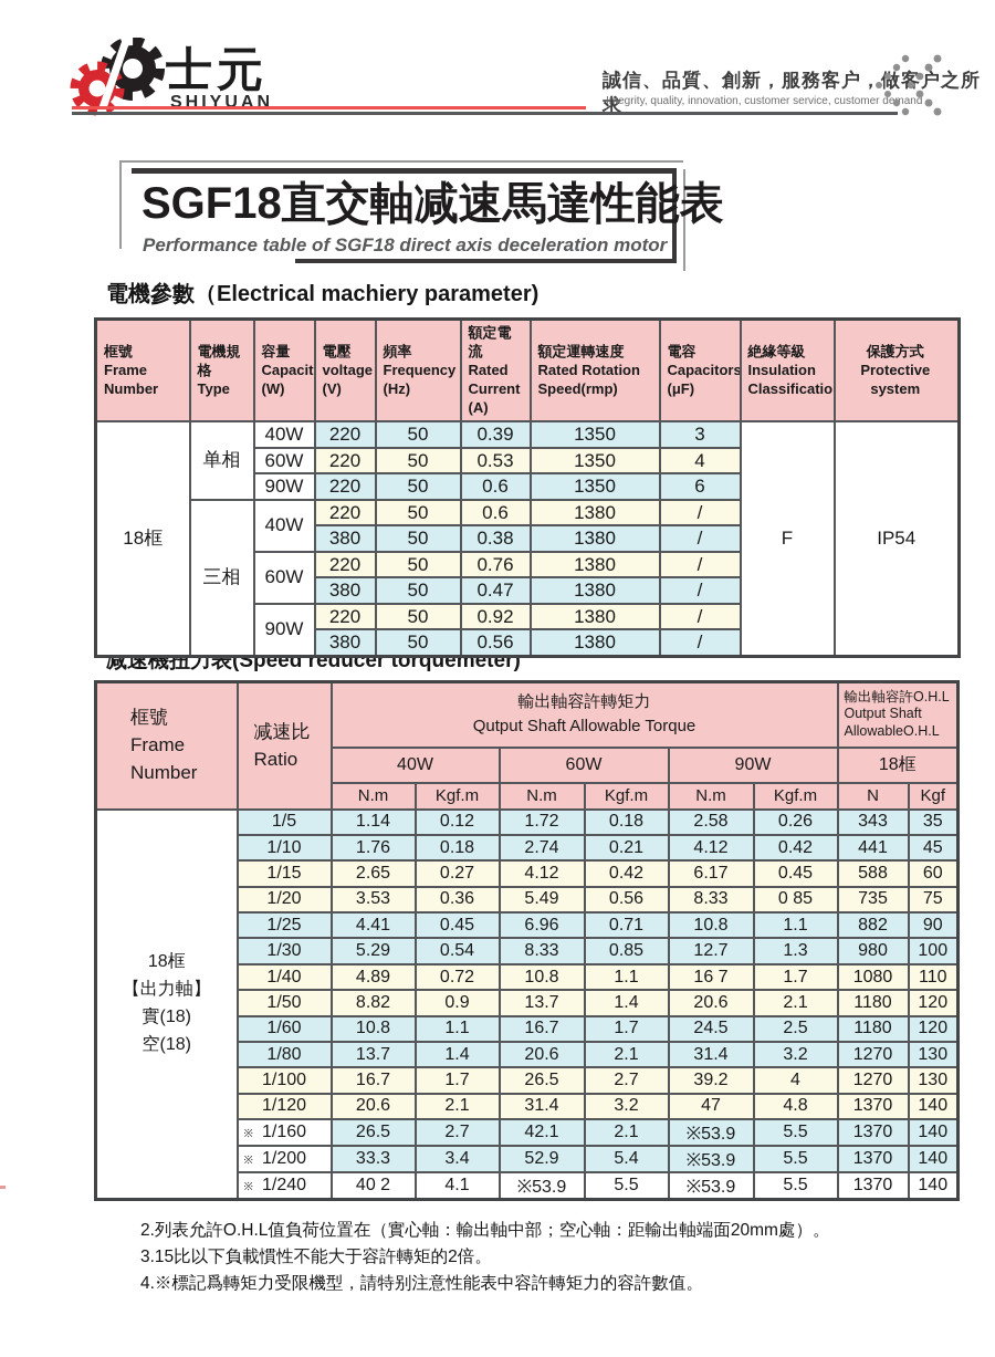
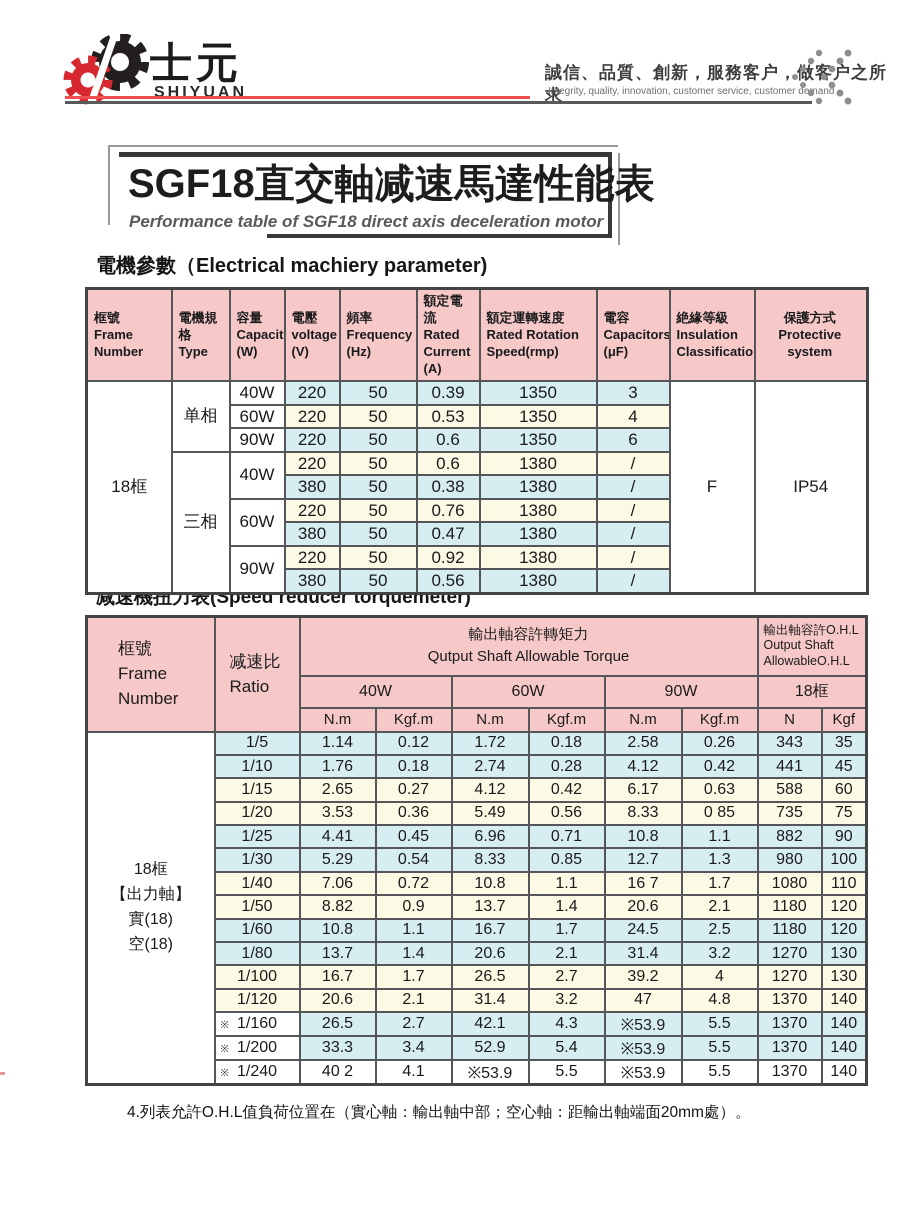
  士元
  SHIYUAN
  誠信、品質、創新，服務客户，做客户之所求
  Integrity, quality, innovation, customer service, customer deand
  SGF18直交軸减速馬達性能表
  Performance table of SGF18 direct axis deceleration motor
  電機參數（Electrical machiery parameter)
  减速機扭力表(Speed reducer torquemeter)
  框號FrameNumber	電機規格Type	容量Capacit(W)	電壓voltage(V)	頻率Frequency(Hz)	額定電流RatedCurrent(A)	額定運轉速度Rated RotationSpeed(rmp)	電容Capacitors(μF)	絶緣等級InsulationClassificatio	保護方式Protectivesystem
  18框	单相	40W	220	50	0.39	1350	3	F	IP54
  60W	220	50	0.53	1350	4
  90W	220	50	0.6	1350	6
  三相	40W	220	50	0.6	1380	/
  380	50	0.38	1380	/
  60W	220	50	0.76	1380	/
  380	50	0.47	1380	/
  90W	220	50	0.92	1380	/
  380	50	0.56	1380	/
  框號FrameNumber	减速比Ratio	輸出軸容許轉矩力Qutput Shaft Allowable Torque	輸出軸容許O.H.LOutput ShaftAllowableO.H.L
  40W	60W	90W	18框
  N.m	Kgf.m	N.m	Kgf.m	N.m	Kgf.m	N	Kgf
  18框【出力軸】實(18)空(18)	1/5	1.14	0.12	1.72	0.18	2.58	0.26	343	35
- 1/10	1.76	0.18	2.74	0.21	4.12	0.42	441	45
+ 1/10	1.76	0.18	2.74	0.28	4.12	0.42	441	45
- 1/15	2.65	0.27	4.12	0.42	6.17	0.45	588	60
+ 1/15	2.65	0.27	4.12	0.42	6.17	0.63	588	60
  1/20	3.53	0.36	5.49	0.56	8.33	0 85	735	75
  1/25	4.41	0.45	6.96	0.71	10.8	1.1	882	90
  1/30	5.29	0.54	8.33	0.85	12.7	1.3	980	100
- 1/40	4.89	0.72	10.8	1.1	16 7	1.7	1080	110
+ 1/40	7.06	0.72	10.8	1.1	16 7	1.7	1080	110
  1/50	8.82	0.9	13.7	1.4	20.6	2.1	1180	120
  1/60	10.8	1.1	16.7	1.7	24.5	2.5	1180	120
  1/80	13.7	1.4	20.6	2.1	31.4	3.2	1270	130
  1/100	16.7	1.7	26.5	2.7	39.2	4	1270	130
  1/120	20.6	2.1	31.4	3.2	47	4.8	1370	140
- 1/160※	26.5	2.7	42.1	2.1	※53.9	5.5	1370	140
+ 1/160※	26.5	2.7	42.1	4.3	※53.9	5.5	1370	140
  1/200※	33.3	3.4	52.9	5.4	※53.9	5.5	1370	140
  1/240※	40 2	4.1	※53.9	5.5	※53.9	5.5	1370	140
- 2.列表允許O.H.L值負荷位置在（實心軸：輸出軸中部；空心軸：距輸出軸端面20mm處）。
+ 4.列表允許O.H.L值負荷位置在（實心軸：輸出軸中部；空心軸：距輸出軸端面20mm處）。
- 3.15比以下負載慣性不能大于容許轉矩的2倍。
- 4.※標記爲轉矩力受限機型，請特别注意性能表中容許轉矩力的容許數值。
